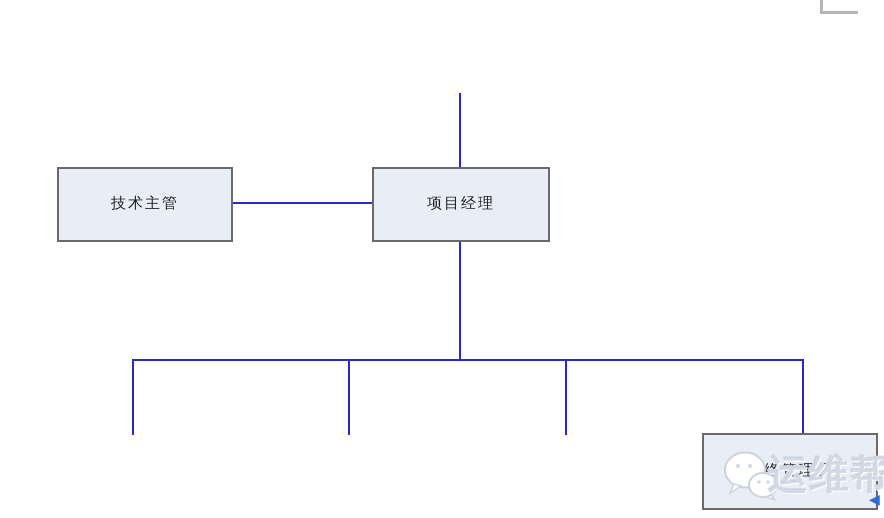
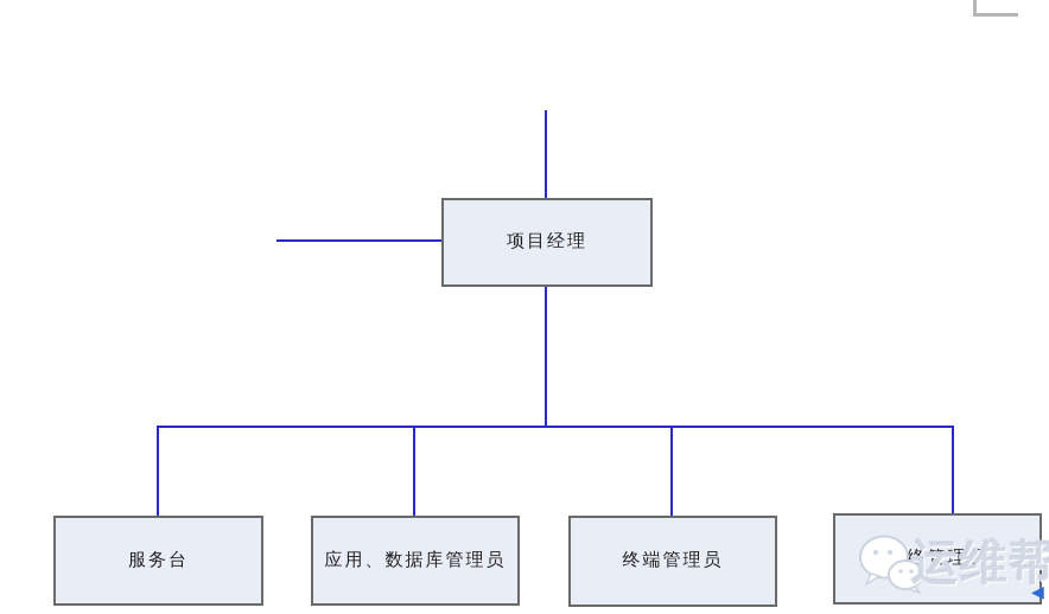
- 技术主管
  项目经理
+ 服务台
+ 应用、数据库管理员
+ 终端管理员
  络管理员
  运维帮
  ◀
